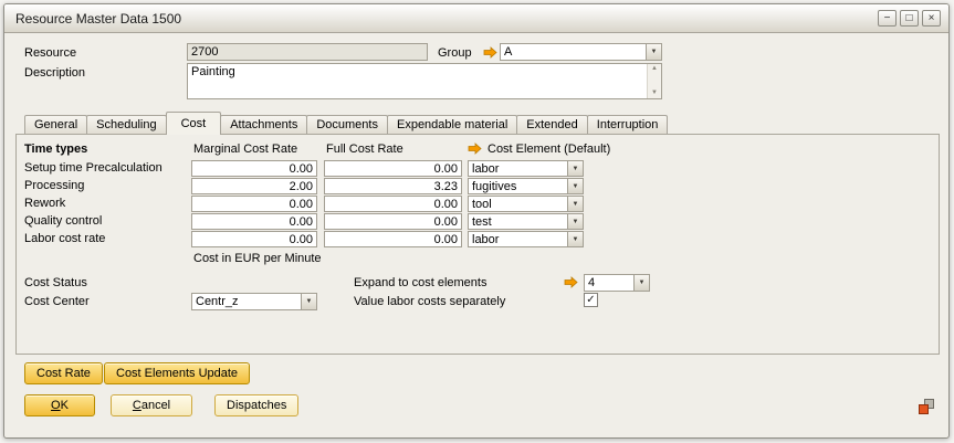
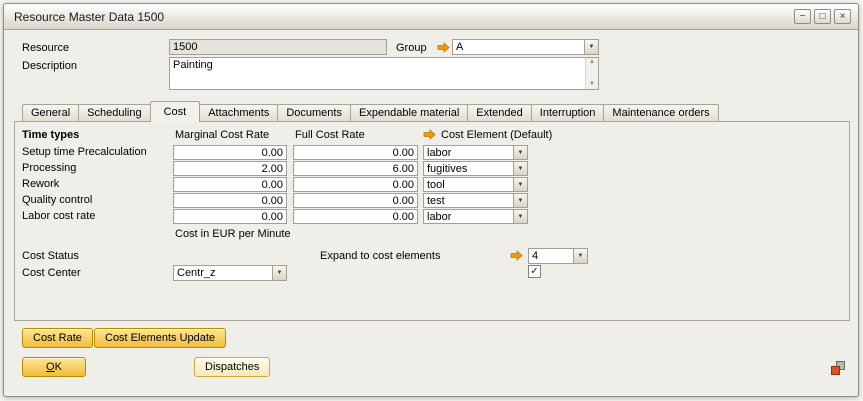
  Resource Master Data 1500
  −
  □
  ×
  Resource
- 2700
+ 1500
  Group
  A
  Description
  Painting
  General
  Scheduling
  Cost
  Attachments
  Documents
  Expendable material
  Extended
  Interruption
+ Maintenance orders
  Time types
  Marginal Cost Rate
  Full Cost Rate
  Cost Element (Default)
  Setup time Precalculation
  0.00
  0.00
  labor
  Processing
  2.00
- 3.23
+ 6.00
  fugitives
  Rework
  0.00
  0.00
  tool
  Quality control
  0.00
  0.00
  test
  Labor cost rate
  0.00
  0.00
  labor
  Cost in EUR per Minute
  Cost Status
  Expand to cost elements
  4
  Cost Center
  Centr_z
- Value labor costs separately
  ✓
  Cost Rate
  Cost Elements Update
  OK
- Cancel
  Dispatches
